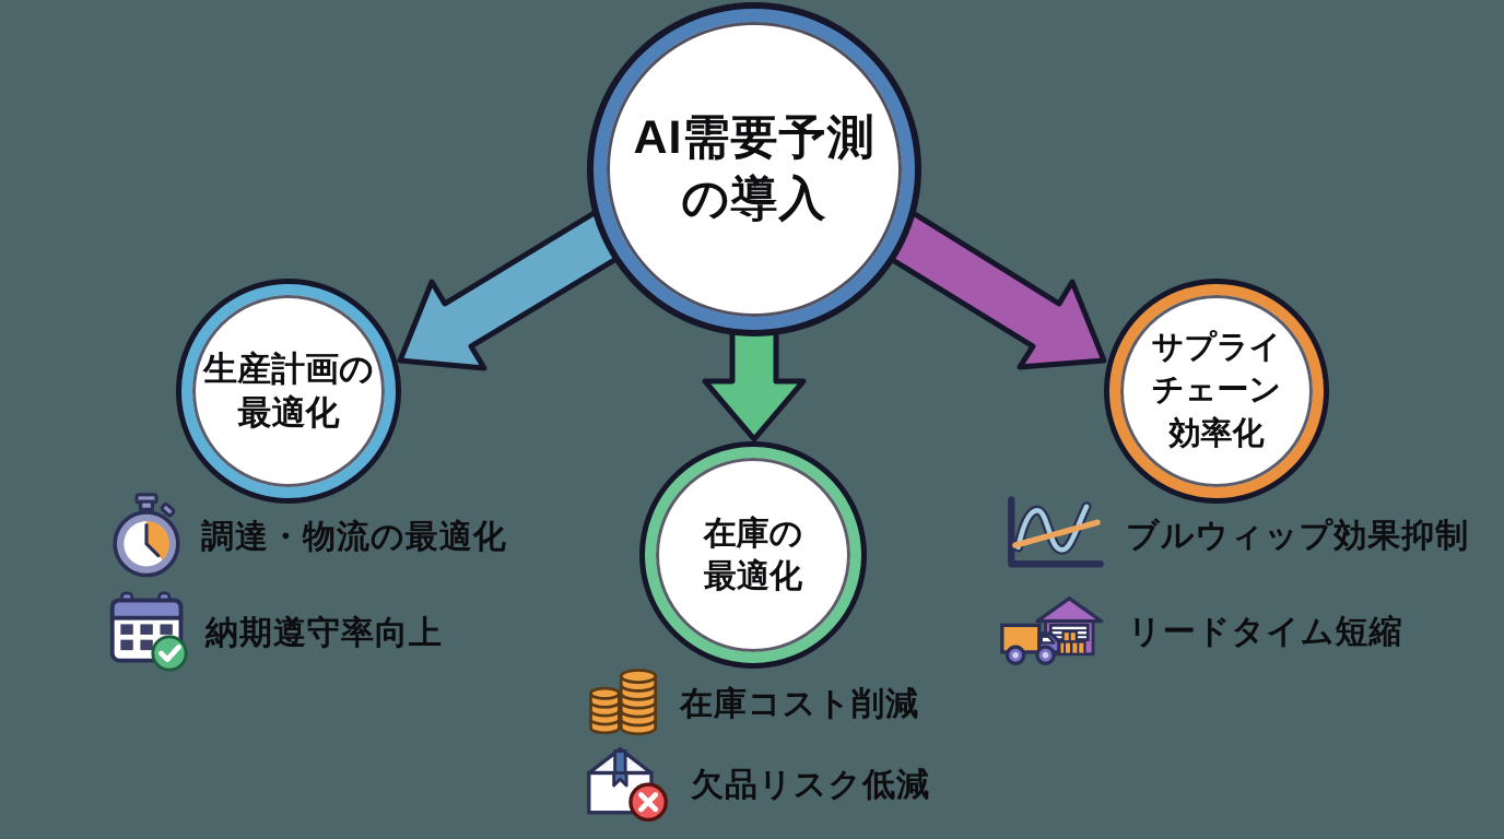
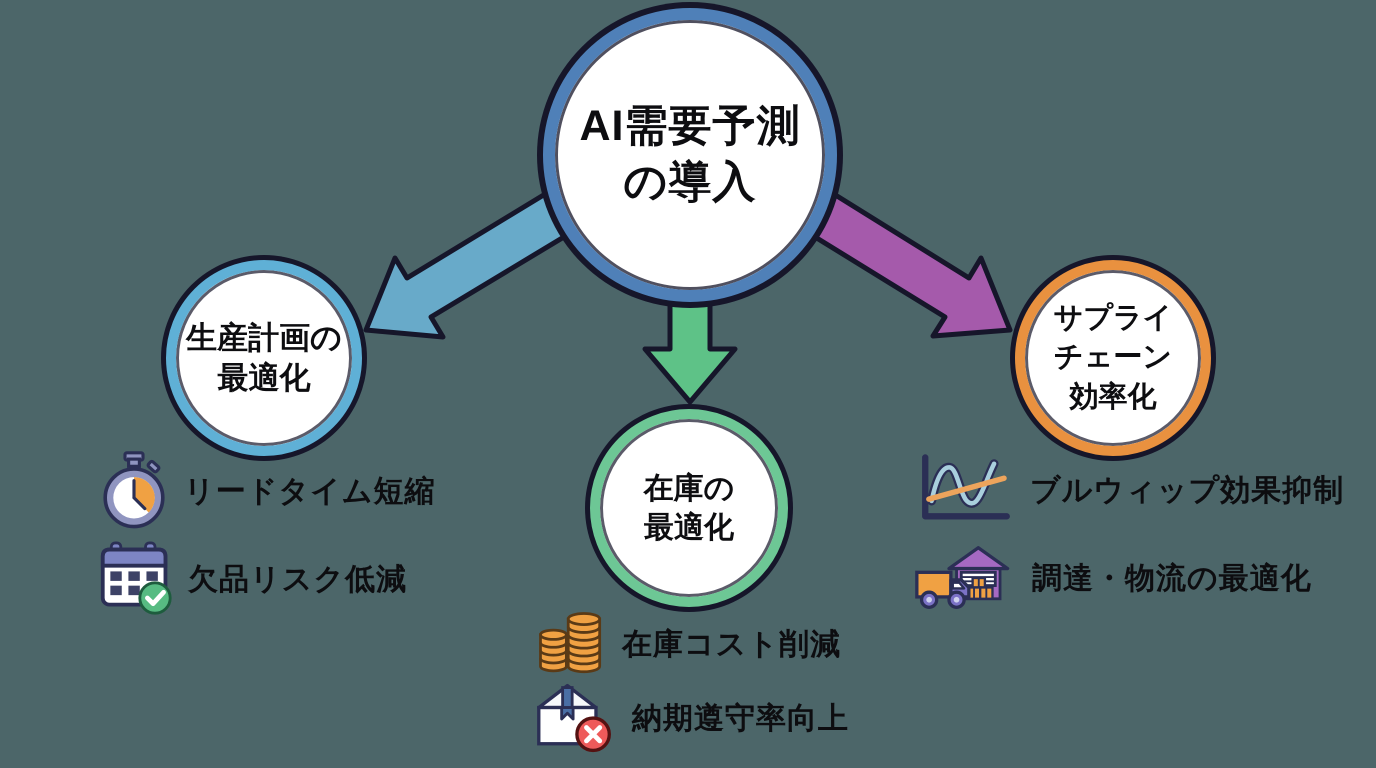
  AI需要予測
  の導入
  生産計画の
  最適化
  在庫の
  最適化
  サプライ
  チェーン
  効率化
- 調達・物流の最適化
+ リードタイム短縮
- 納期遵守率向上
+ 欠品リスク低減
  在庫コスト削減
- 欠品リスク低減
+ 納期遵守率向上
  ブルウィップ効果抑制
- リードタイム短縮
+ 調達・物流の最適化
